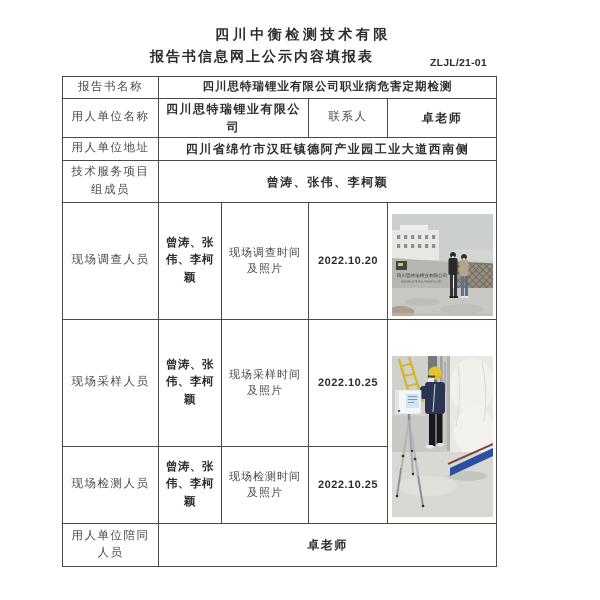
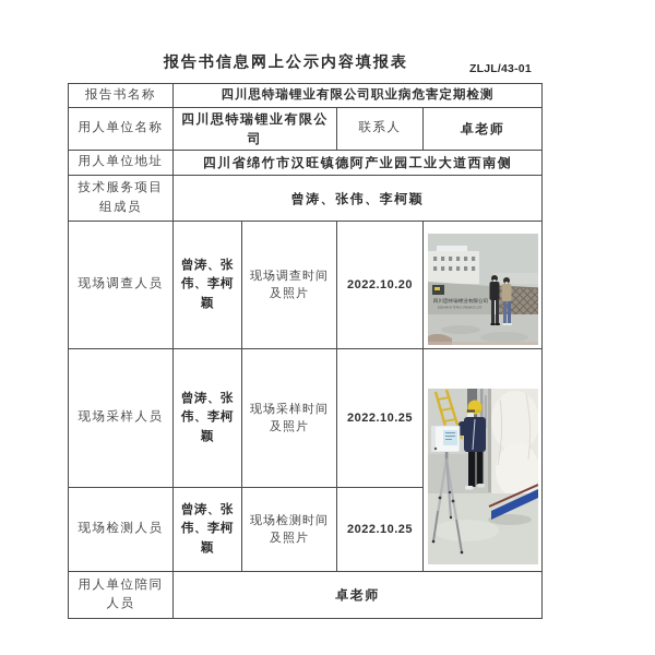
- 四川中衡检测技术有限
  报告书信息网上公示内容填报表
- ZLJL/21-01
+ ZLJL/43-01
  报告书名称	四川思特瑞锂业有限公司职业病危害定期检测
  用人单位名称	四川思特瑞锂业有限公司	联系人	卓老师
  用人单位地址	四川省绵竹市汉旺镇德阿产业园工业大道西南侧
  技术服务项目组成员	曾涛、张伟、李柯颖
  现场采样人员	曾涛、张伟、李柯颖	现场采样时间及照片	2022.10.25
  现场检测人员	曾涛、张伟、李柯颖	现场检测时间及照片	2022.10.25
  用人单位陪同人员	卓老师
